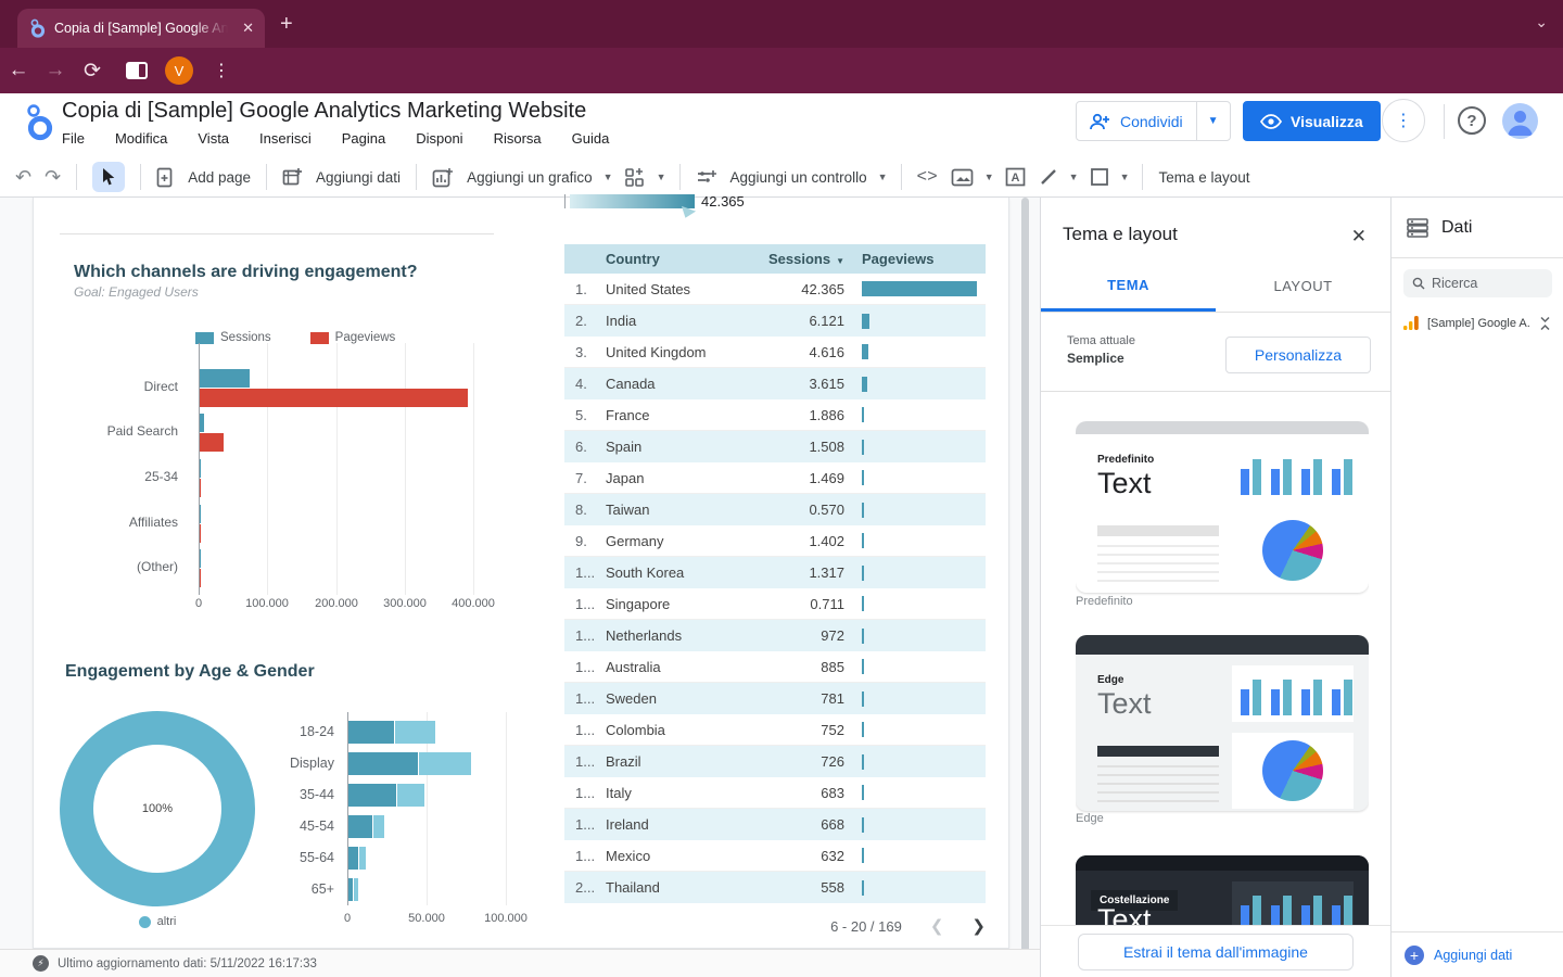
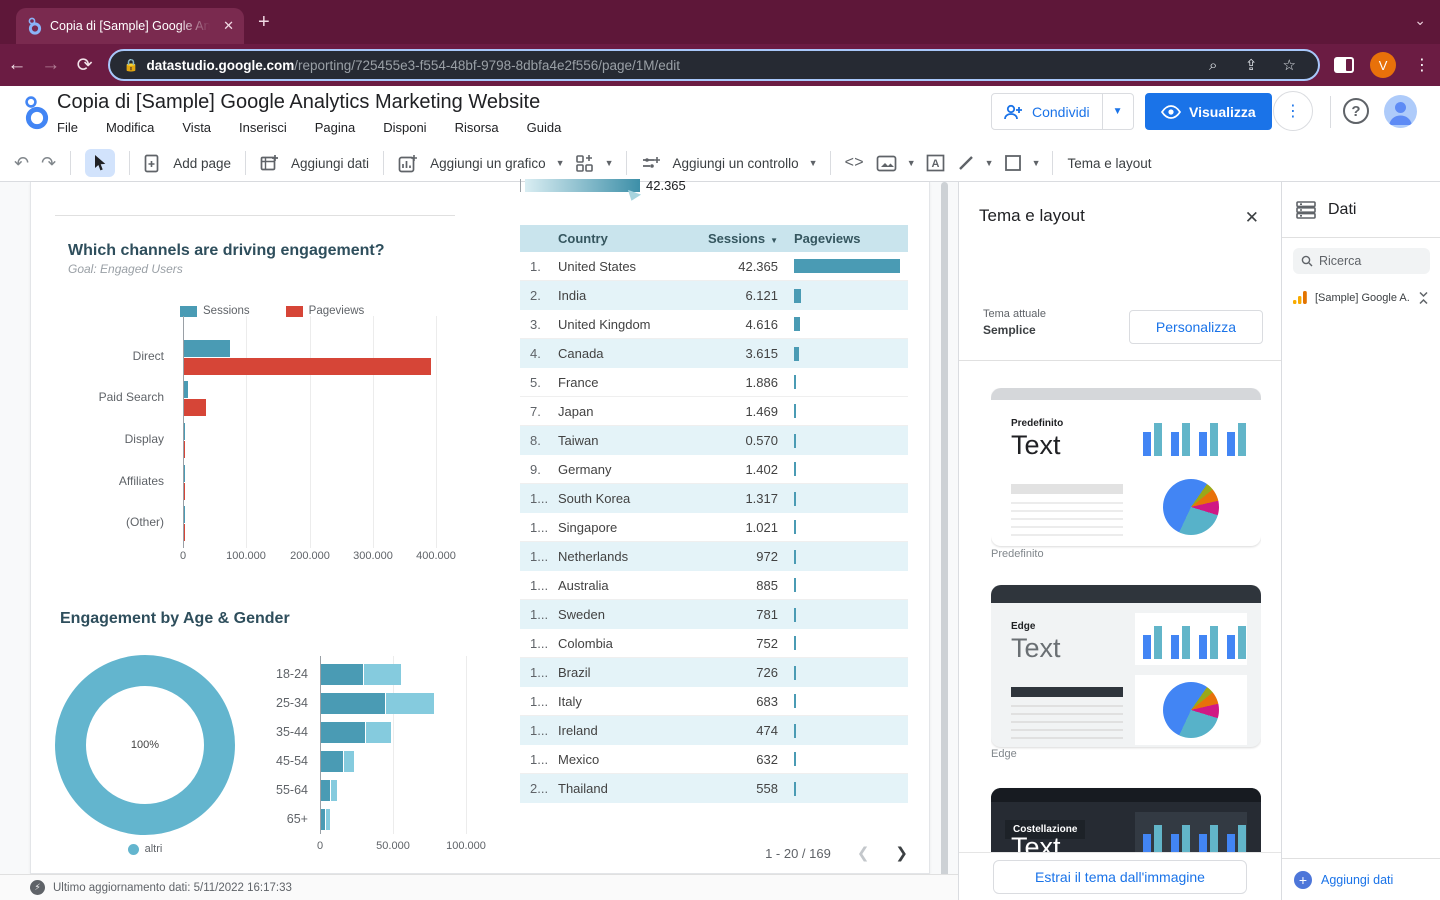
  Copia di [Sample] Google An
  ✕
  +
  ⌄
  ←
  →
  ⟳
+ 🔒
+ datastudio.google.com/reporting/725455e3-f554-48bf-9798-8dbfa4e2f556/page/1M/edit
+ ⌕
+ ⇪
+ ☆
  V
  ⋮
  Copia di [Sample] Google Analytics Marketing Website
  File
  Modifica
  Vista
  Inserisci
  Pagina
  Disponi
  Risorsa
  Guida
  Condividi
  ▼
  Visualizza
  ⋮
  ?
  ↶
  ↷
  Add page
  Aggiungi dati
  Aggiungi un grafico
  ▼
  ▼
  Aggiungi un controllo
  ▼
  <>
  ▼
  A
  ▼
  ▼
  Tema e layout
  42.365
  Which channels are driving engagement?
  Goal: Engaged Users
  Sessions
  Pageviews
  Direct
  Paid Search
- 25-34
+ Display
  Affiliates
  (Other)
  0
  100.000
  200.000
  300.000
  400.000
  Engagement by Age & Gender
  100%
  altri
  18-24
- Display
+ 25-34
  35-44
  45-54
  55-64
  65+
  0
  50.000
  100.000
  Country
  Sessions ▼
  Pageviews
  1.
  United States
  42.365
  2.
  India
  6.121
  3.
  United Kingdom
  4.616
  4.
  Canada
  3.615
  5.
  France
  1.886
- 6.
- Spain
- 1.508
  7.
  Japan
  1.469
  8.
  Taiwan
  0.570
  9.
  Germany
  1.402
  1...
  South Korea
  1.317
  1...
  Singapore
- 0.711
+ 1.021
  1...
  Netherlands
  972
  1...
  Australia
  885
  1...
  Sweden
  781
  1...
  Colombia
  752
  1...
  Brazil
  726
  1...
  Italy
  683
  1...
  Ireland
- 668
+ 474
  1...
  Mexico
  632
  2...
  Thailand
  558
- 6 - 20 / 169
+ 1 - 20 / 169
  ❮
  ❯
  ⚡
  Ultimo aggiornamento dati: 5/11/2022 16:17:33
  Tema e layout
  ✕
- TEMA
- LAYOUT
  Tema attuale
  Semplice
  Personalizza
  Predefinito
  Text
  Predefinito
  Edge
  Text
  Edge
  Costellazione
  Text
  Estrai il tema dall'immagine
  Dati
  Ricerca
  [Sample] Google A.
  +
  Aggiungi dati
